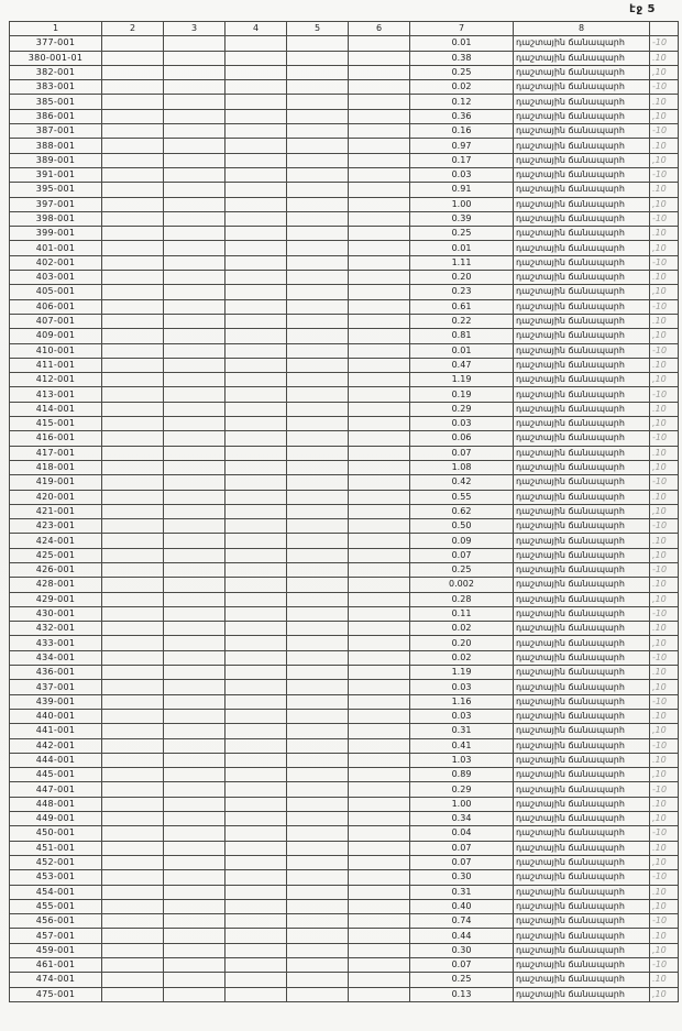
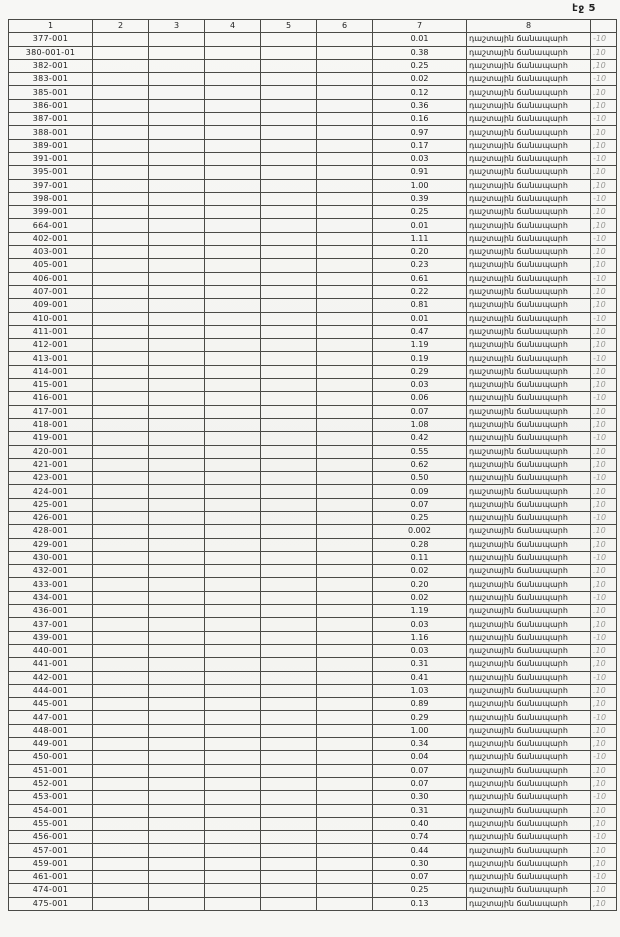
  էջ 5
  1	2	3	4	5	6	7	8
  377-001						0.01	դաշտային ճանապարհ	-10
  380-001-01						0.38	դաշտային ճանապարհ	.10
  382-001						0.25	դաշտային ճանապարհ	,10
  383-001						0.02	դաշտային ճանապարհ	-10
  385-001						0.12	դաշտային ճանապարհ	.10
  386-001						0.36	դաշտային ճանապարհ	,10
  387-001						0.16	դաշտային ճանապարհ	-10
  388-001						0.97	դաշտային ճանապարհ	.10
  389-001						0.17	դաշտային ճանապարհ	,10
  391-001						0.03	դաշտային ճանապարհ	-10
  395-001						0.91	դաշտային ճանապարհ	.10
  397-001						1.00	դաշտային ճանապարհ	,10
  398-001						0.39	դաշտային ճանապարհ	-10
  399-001						0.25	դաշտային ճանապարհ	.10
- 401-001						0.01	դաշտային ճանապարհ	,10
+ 664-001						0.01	դաշտային ճանապարհ	,10
  402-001						1.11	դաշտային ճանապարհ	-10
  403-001						0.20	դաշտային ճանապարհ	.10
  405-001						0.23	դաշտային ճանապարհ	,10
  406-001						0.61	դաշտային ճանապարհ	-10
  407-001						0.22	դաշտային ճանապարհ	.10
  409-001						0.81	դաշտային ճանապարհ	,10
  410-001						0.01	դաշտային ճանապարհ	-10
  411-001						0.47	դաշտային ճանապարհ	.10
  412-001						1.19	դաշտային ճանապարհ	,10
  413-001						0.19	դաշտային ճանապարհ	-10
  414-001						0.29	դաշտային ճանապարհ	.10
  415-001						0.03	դաշտային ճանապարհ	,10
  416-001						0.06	դաշտային ճանապարհ	-10
  417-001						0.07	դաշտային ճանապարհ	.10
  418-001						1.08	դաշտային ճանապարհ	,10
  419-001						0.42	դաշտային ճանապարհ	-10
  420-001						0.55	դաշտային ճանապարհ	.10
  421-001						0.62	դաշտային ճանապարհ	,10
  423-001						0.50	դաշտային ճանապարհ	-10
  424-001						0.09	դաշտային ճանապարհ	.10
  425-001						0.07	դաշտային ճանապարհ	,10
  426-001						0.25	դաշտային ճանապարհ	-10
  428-001						0.002	դաշտային ճանապարհ	.10
  429-001						0.28	դաշտային ճանապարհ	,10
  430-001						0.11	դաշտային ճանապարհ	-10
  432-001						0.02	դաշտային ճանապարհ	.10
  433-001						0.20	դաշտային ճանապարհ	,10
  434-001						0.02	դաշտային ճանապարհ	-10
  436-001						1.19	դաշտային ճանապարհ	.10
  437-001						0.03	դաշտային ճանապարհ	,10
  439-001						1.16	դաշտային ճանապարհ	-10
  440-001						0.03	դաշտային ճանապարհ	.10
  441-001						0.31	դաշտային ճանապարհ	,10
  442-001						0.41	դաշտային ճանապարհ	-10
  444-001						1.03	դաշտային ճանապարհ	.10
  445-001						0.89	դաշտային ճանապարհ	,10
  447-001						0.29	դաշտային ճանապարհ	-10
  448-001						1.00	դաշտային ճանապարհ	.10
  449-001						0.34	դաշտային ճանապարհ	,10
  450-001						0.04	դաշտային ճանապարհ	-10
  451-001						0.07	դաշտային ճանապարհ	.10
  452-001						0.07	դաշտային ճանապարհ	,10
  453-001						0.30	դաշտային ճանապարհ	-10
  454-001						0.31	դաշտային ճանապարհ	.10
  455-001						0.40	դաշտային ճանապարհ	,10
  456-001						0.74	դաշտային ճանապարհ	-10
  457-001						0.44	դաշտային ճանապարհ	.10
  459-001						0.30	դաշտային ճանապարհ	,10
  461-001						0.07	դաշտային ճանապարհ	-10
  474-001						0.25	դաշտային ճանապարհ	.10
  475-001						0.13	դաշտային ճանապարհ	,10
